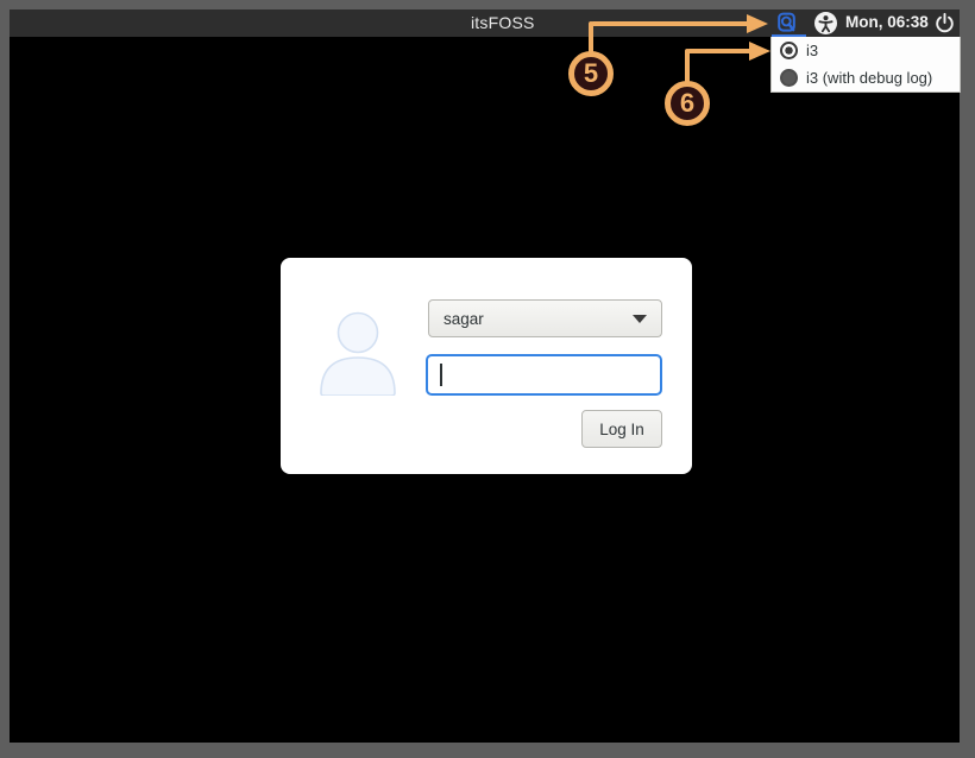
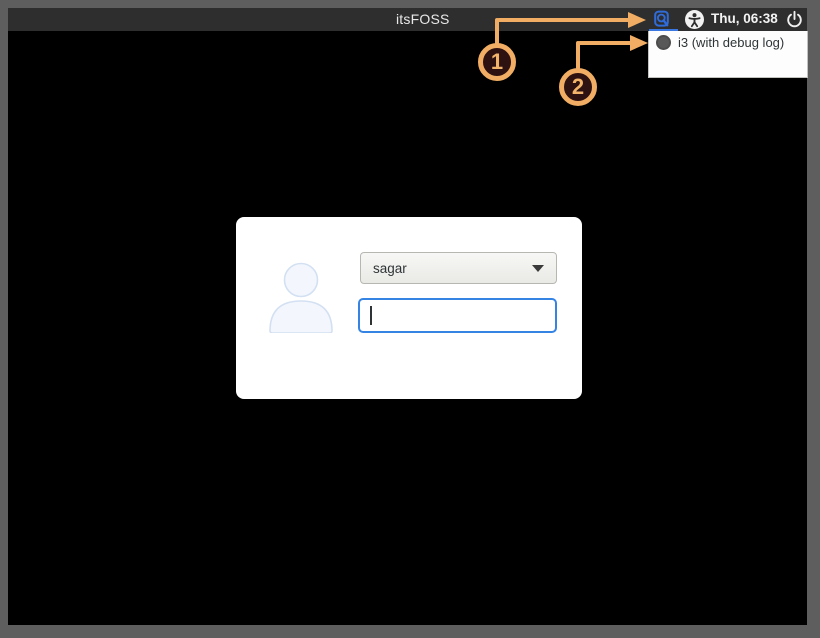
  itsFOSS
- Mon, 06:38
+ Thu, 06:38
- i3
  i3 (with debug log)
  sagar
- Log In
- 5
+ 1
- 6
+ 2
